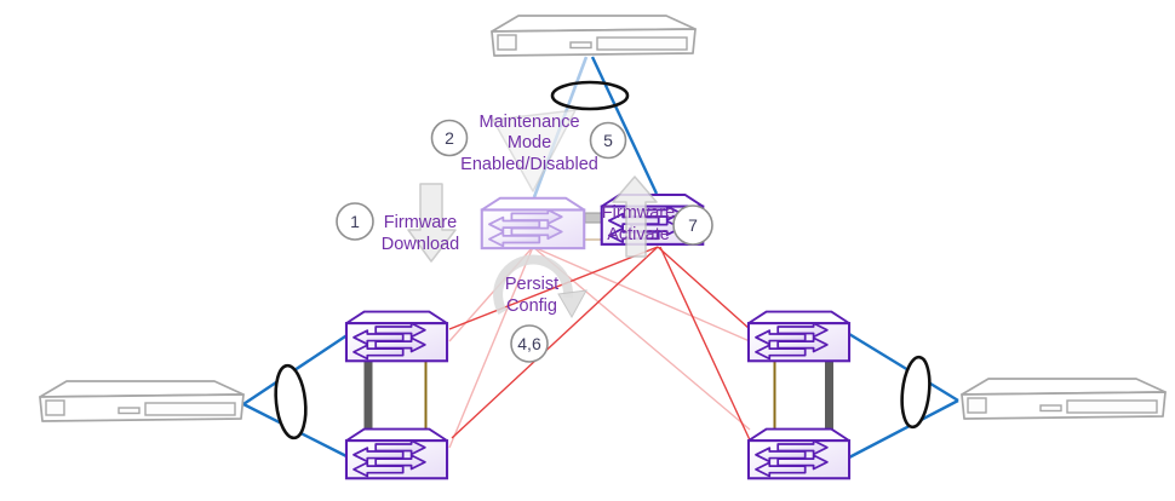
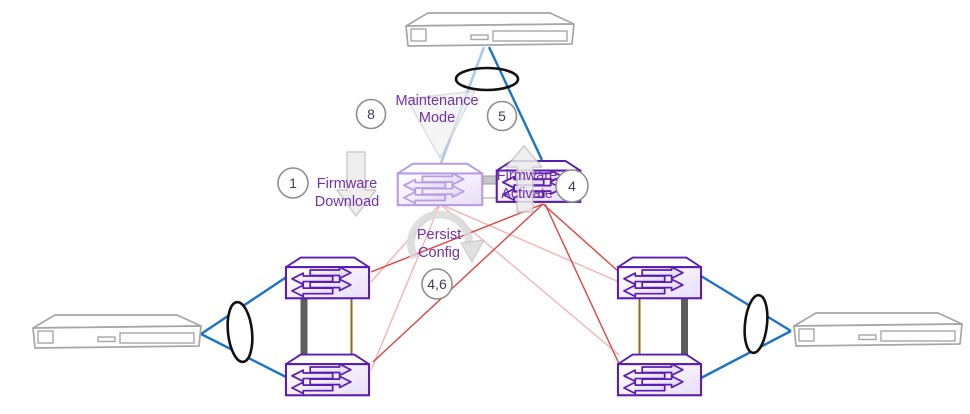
  1
- 2
+ 8
  5
- 7
+ 4
  4,6
  Maintenance
  Mode
- Enabled/Disabled
  Firmware
  Download
  Firmware
  Activate
  Persist
  Config
